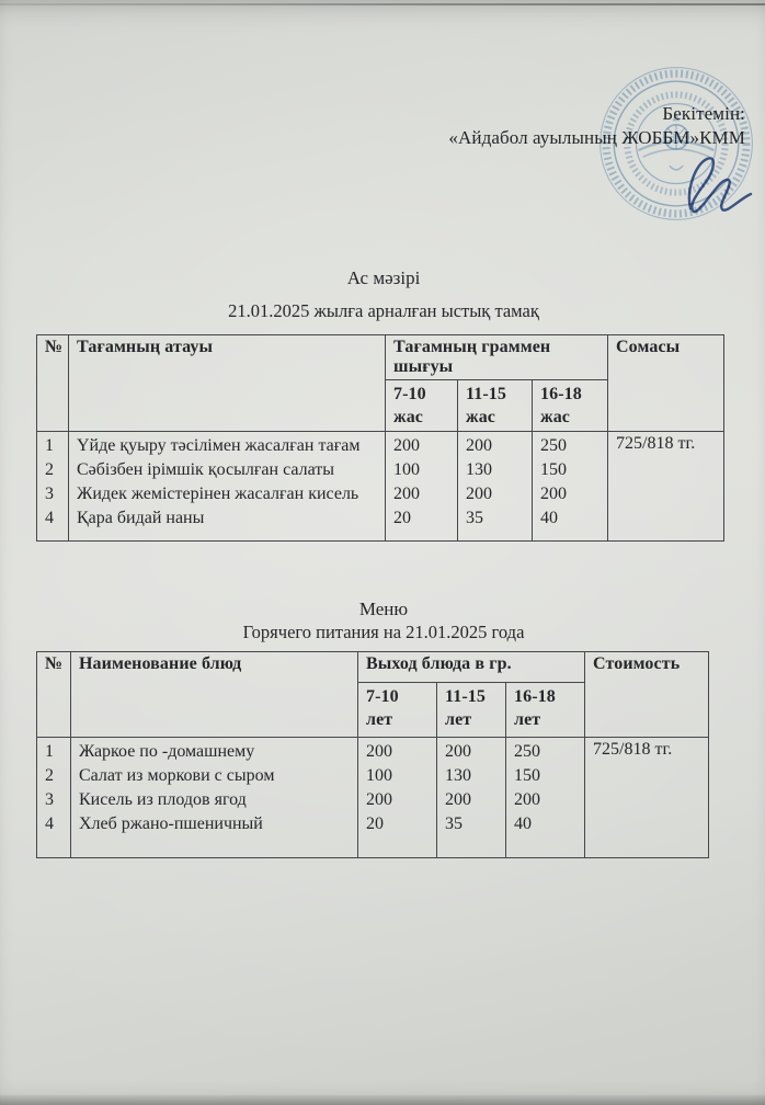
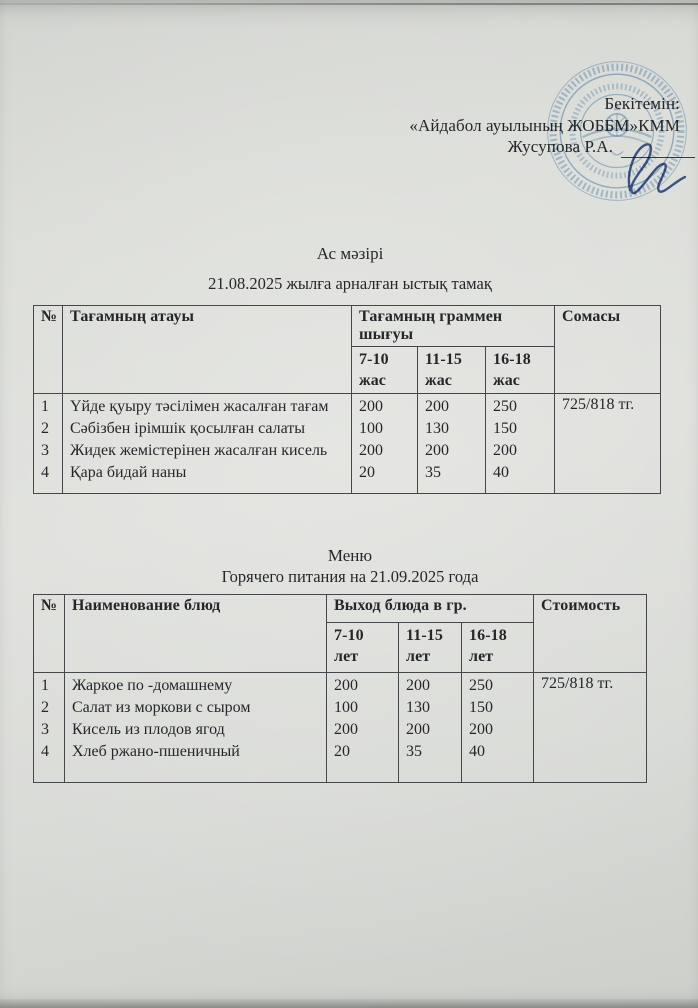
  Бекітемін:
  «Айдабол ауылының ЖОББМ»КММ
+ Жусупова Р.А.
  Ас мәзірі
- 21.01.2025 жылға арналған ыстық тамақ
+ 21.08.2025 жылға арналған ыстық тамақ
  №	Тағамның атауы	Тағамның граммен шығуы	Сомасы
  7-10 жас	11-15 жас	16-18 жас
  1 2 3 4	Үйде қуыру тәсілімен жасалған тағам Сәбізбен ірімшік қосылған салаты Жидек жемістерінен жасалған кисель Қара бидай наны	200 100 200 20	200 130 200 35	250 150 200 40	725/818 тг.
  Меню
- Горячего питания на 21.01.2025 года
+ Горячего питания на 21.09.2025 года
  №	Наименование блюд	Выход блюда в гр.	Стоимость
  7-10 лет	11-15 лет	16-18 лет
  1 2 3 4	Жаркое по -домашнему Салат из моркови с сыром Кисель из плодов ягод Хлеб ржано-пшеничный	200 100 200 20	200 130 200 35	250 150 200 40	725/818 тг.
